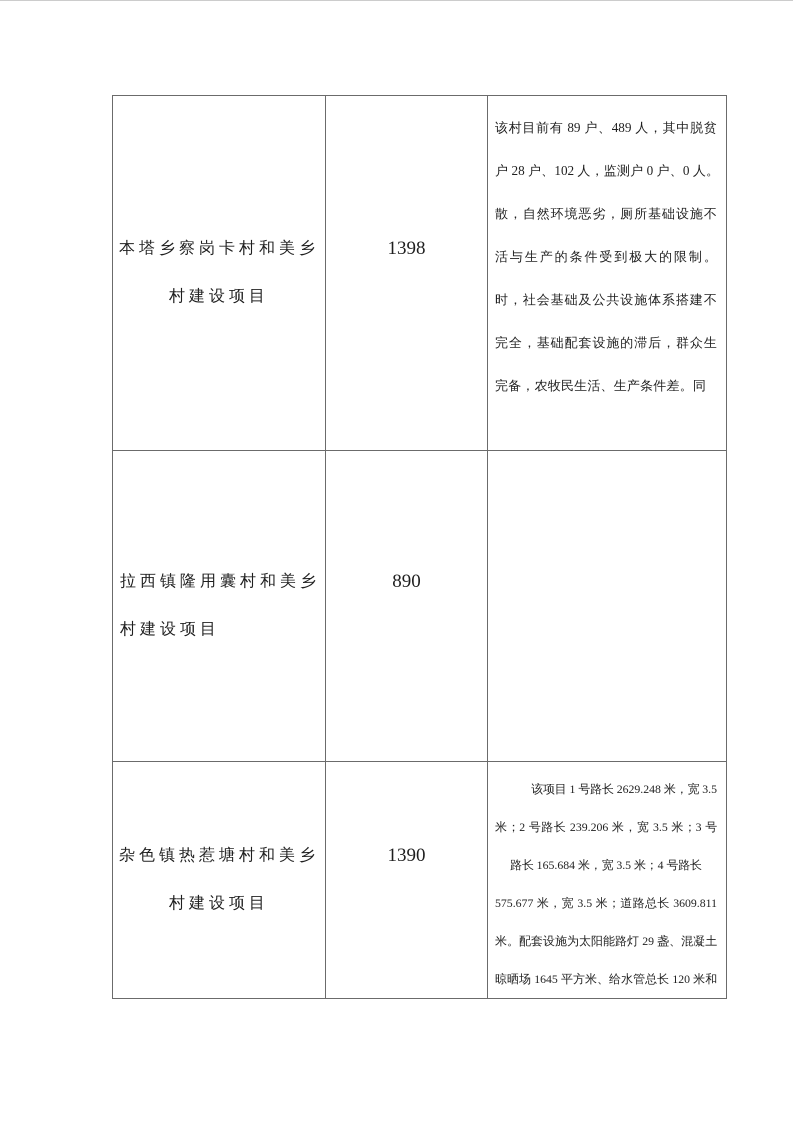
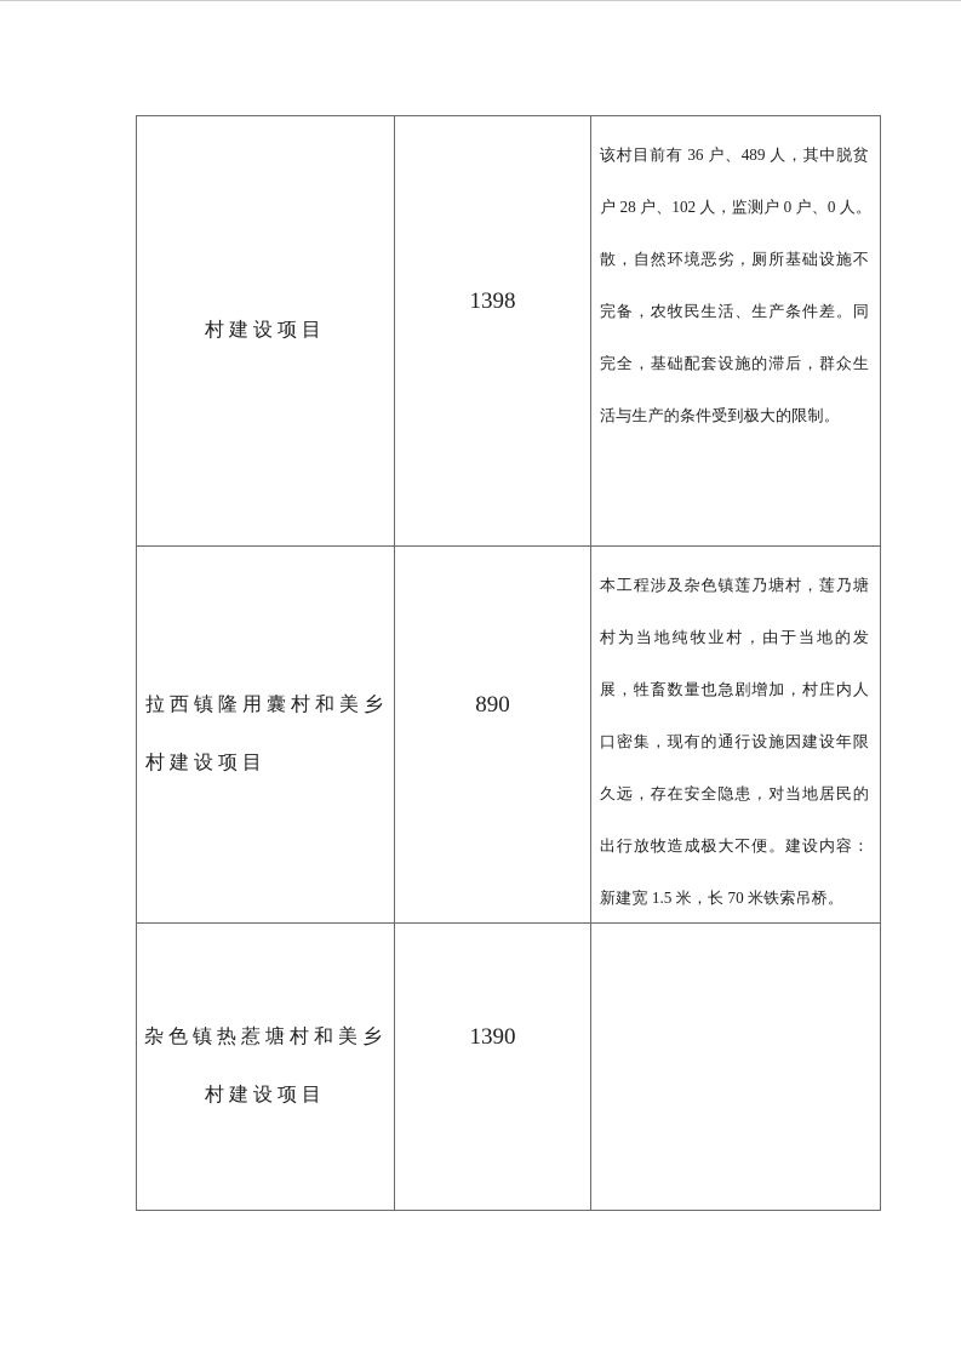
- 本塔乡察岗卡村和美乡
  村建设项目
  1398
- 该村目前有 89 户、489 人，其中脱贫
+ 该村目前有 36 户、489 人，其中脱贫
  户 28 户、102 人，监测户 0 户、0 人。
  散，自然环境恶劣，厕所基础设施不
- 活与生产的条件受到极大的限制。
+ 完备，农牧民生活、生产条件差。同
- 时，社会基础及公共设施体系搭建不
  完全，基础配套设施的滞后，群众生
- 完备，农牧民生活、生产条件差。同
+ 活与生产的条件受到极大的限制。
  拉西镇隆用囊村和美乡
  村建设项目
  890
+ 本工程涉及杂色镇莲乃塘村，莲乃塘
+ 村为当地纯牧业村，由于当地的发
+ 展，牲畜数量也急剧增加，村庄内人
+ 口密集，现有的通行设施因建设年限
+ 久远，存在安全隐患，对当地居民的
+ 出行放牧造成极大不便。建设内容：
+ 新建宽 1.5 米，长 70 米铁索吊桥。
  杂色镇热惹塘村和美乡
  村建设项目
  1390
- 该项目 1 号路长 2629.248 米，宽 3.5
- 米；2 号路长 239.206 米，宽 3.5 米；3 号
- 路长 165.684 米，宽 3.5 米；4 号路长
- 575.677 米，宽 3.5 米；道路总长 3609.811
- 米。配套设施为太阳能路灯 29 盏、混凝土
- 晾晒场 1645 平方米、给水管总长 120 米和
